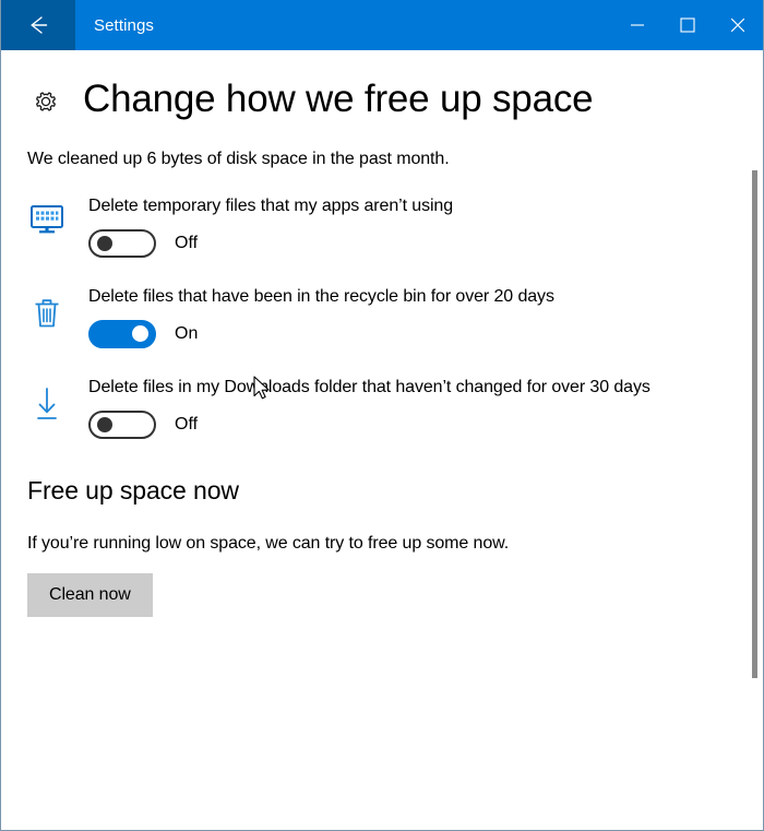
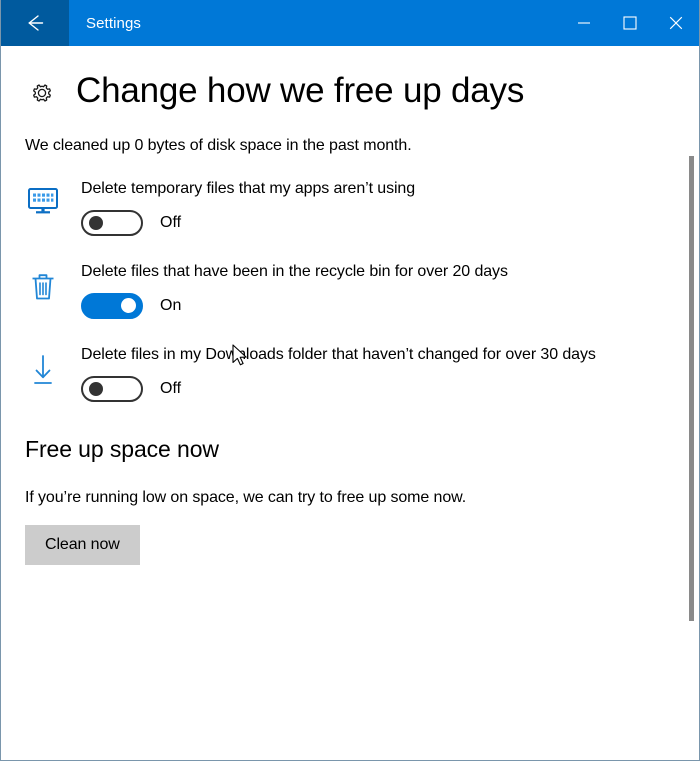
  Settings
- Change how we free up space
+ Change how we free up days
- We cleaned up 6 bytes of disk space in the past month.
+ We cleaned up 0 bytes of disk space in the past month.
  Delete temporary files that my apps aren’t using
  Off
  Delete files that have been in the recycle bin for over 20 days
  On
  Delete files in my Dowloads folder that haven’t changed for over 30 days
  Off
  Free up space now
  If you’re running low on space, we can try to free up some now.
  Clean now
